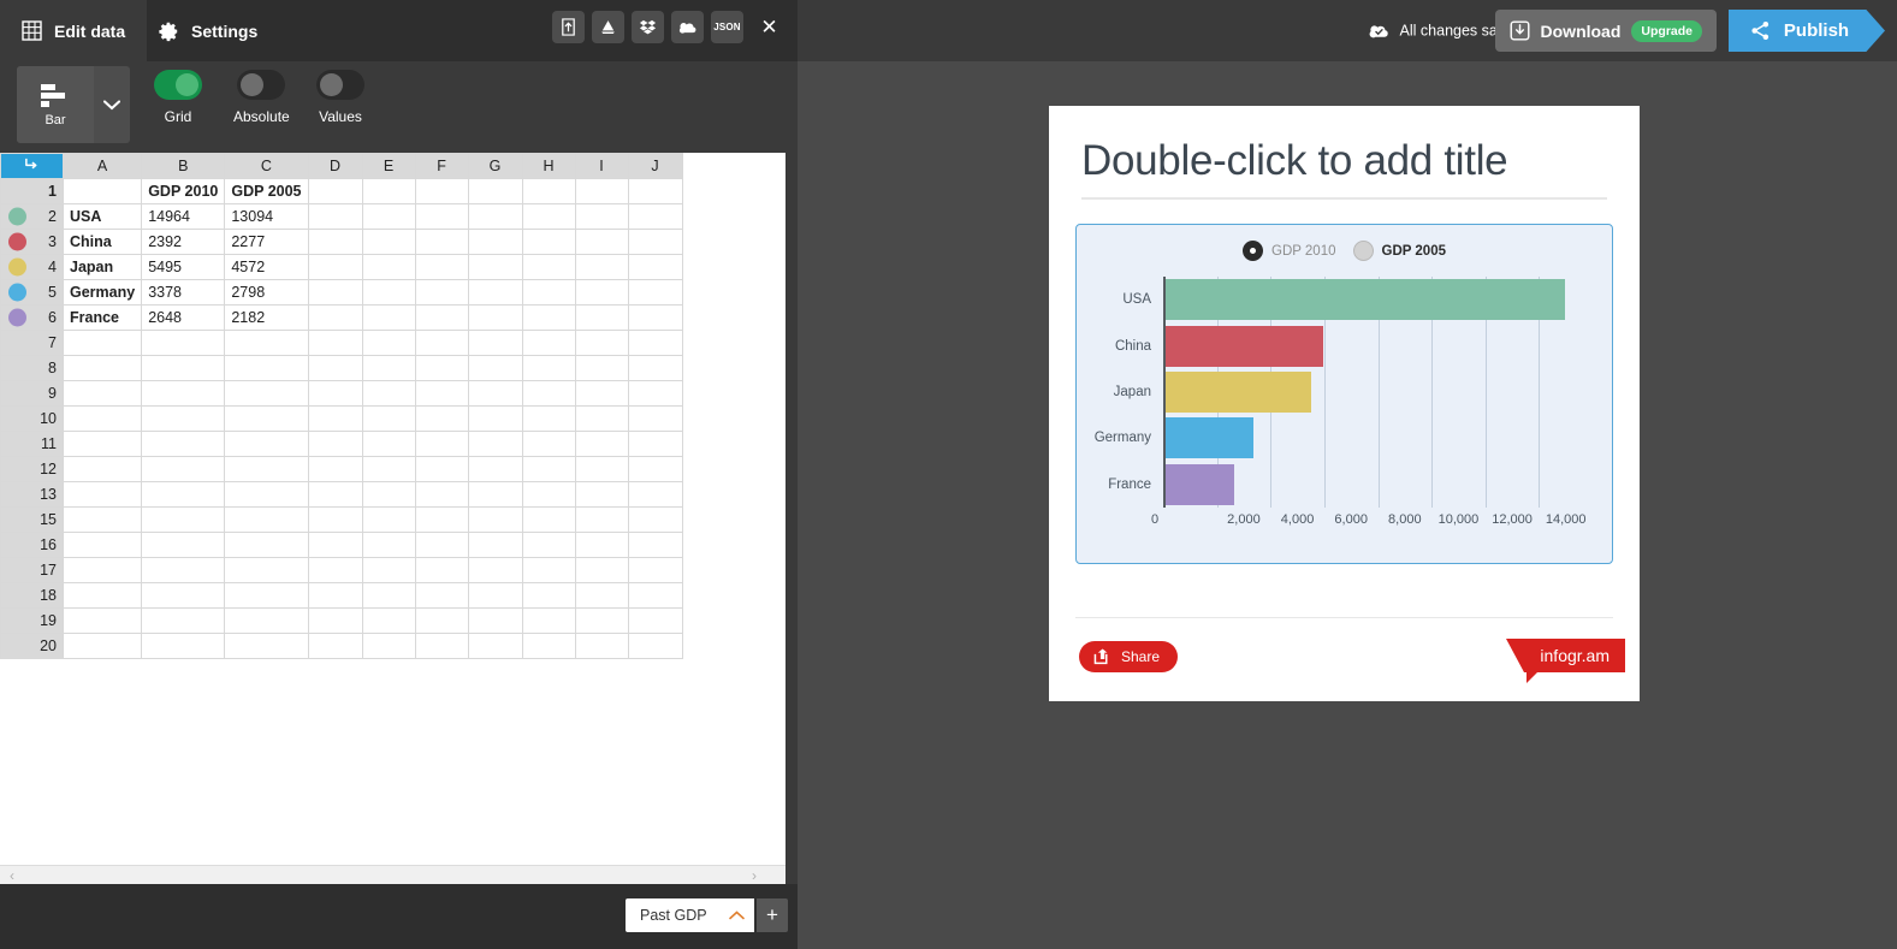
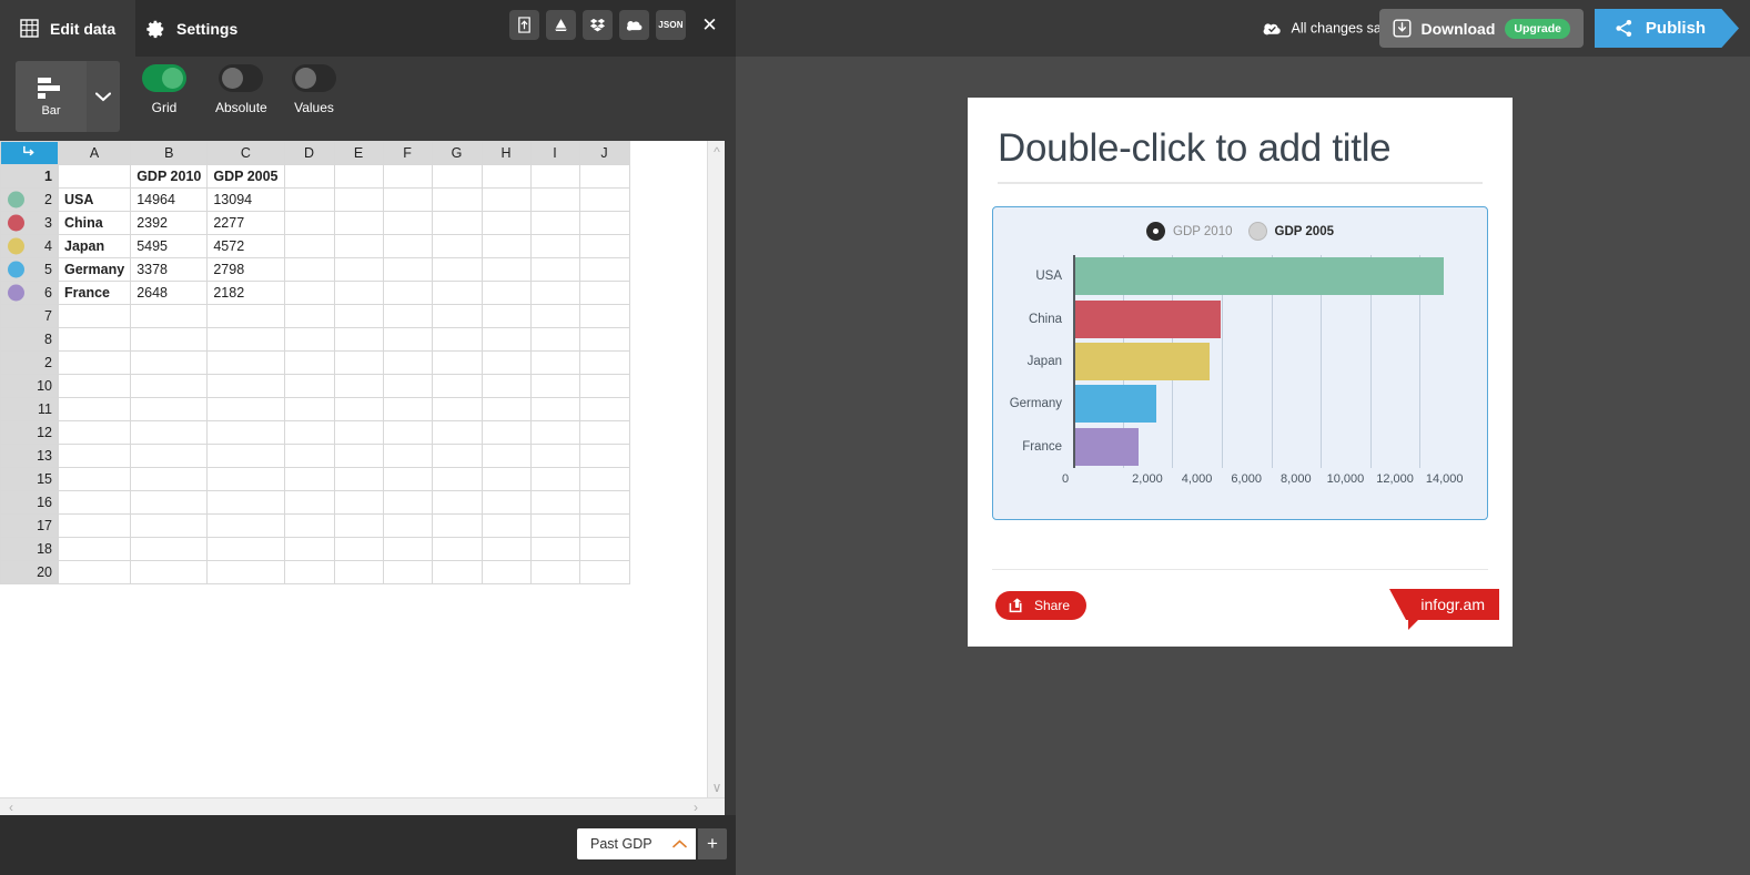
  Edit data
  Settings
  JSON
  ✕
  Bar
  Grid
  Absolute
  Values
  	A	B	C	D	E	F	G	H	I	J
  1		GDP 2010	GDP 2005
  2	USA	14964	13094
  3	China	2392	2277
  4	Japan	5495	4572
  5	Germany	3378	2798
  6	France	2648	2182
  7
  8
- 9
+ 2
  10
  11
  12
  13
  15
  16
  17
  18
- 19
  20
+ ^
+ ∨
  ‹
  ›
  Past GDP
  +
  All changes sa
  Download
  Upgrade
  Publish
  Double-click to add title
  GDP 2010
  GDP 2005
  USA
  China
  Japan
  Germany
  France
  0
  2,000
  4,000
  6,000
  8,000
  10,000
  12,000
  14,000
  Share
  infogr.am
